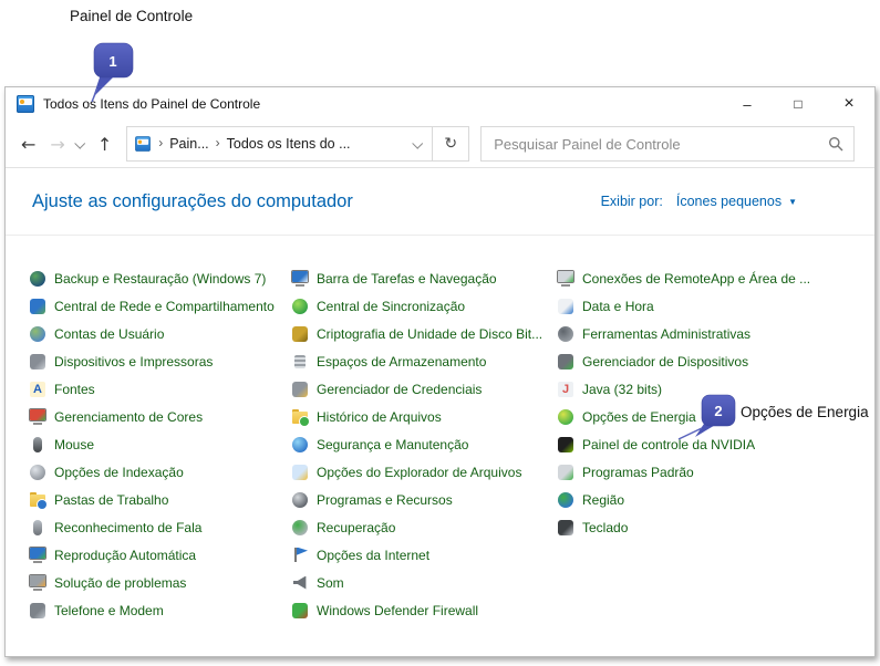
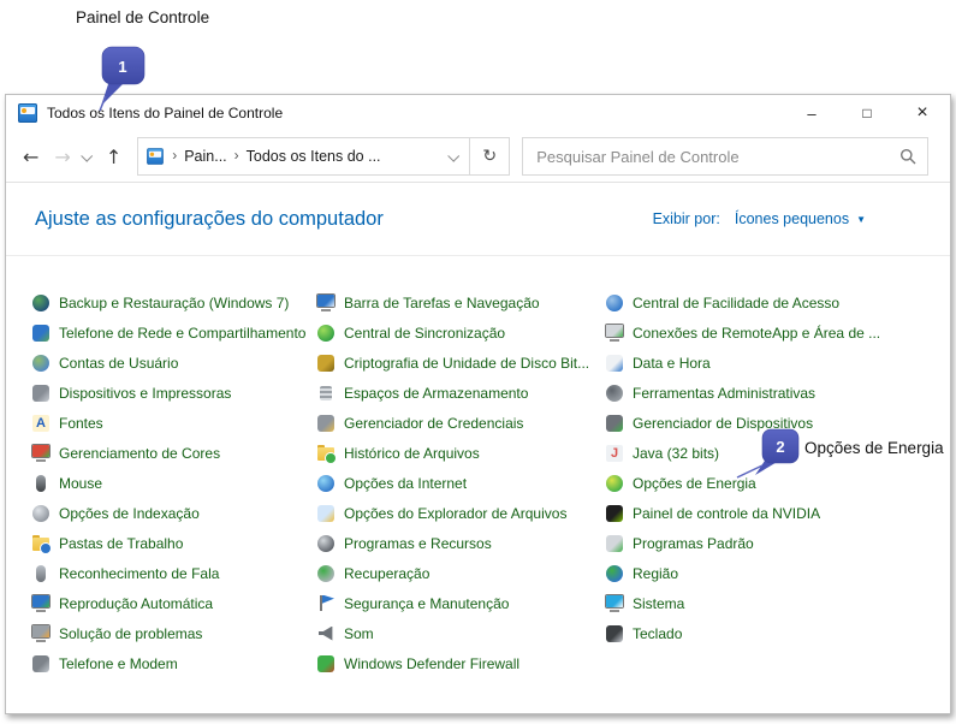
  Painel de Controle
  Opções de Energia
  Todos os Itens do Painel de Controle
  –
  □
  ×
  ←
  →
  ↑
  ›
  Pain...
  ›
  Todos os Itens do ...
  ↻
  Pesquisar Painel de Controle
  Ajuste as configurações do computador
  Exibir por:
  Ícones pequenos
  ▼
  Backup e Restauração (Windows 7)
- Central de Rede e Compartilhamento
+ Telefone de Rede e Compartilhamento
  Contas de Usuário
  Dispositivos e Impressoras
  A
  Fontes
  Gerenciamento de Cores
  Mouse
  Opções de Indexação
  Pastas de Trabalho
  Reconhecimento de Fala
  Reprodução Automática
  Solução de problemas
  Telefone e Modem
  Barra de Tarefas e Navegação
  Central de Sincronização
  Criptografia de Unidade de Disco Bit...
  Espaços de Armazenamento
  Gerenciador de Credenciais
  Histórico de Arquivos
- Segurança e Manutenção
+ Opções da Internet
  Opções do Explorador de Arquivos
  Programas e Recursos
  Recuperação
- Opções da Internet
+ Segurança e Manutenção
  Som
  Windows Defender Firewall
+ Central de Facilidade de Acesso
  Conexões de RemoteApp e Área de ...
  Data e Hora
  Ferramentas Administrativas
  Gerenciador de Dispositivos
  J
  Java (32 bits)
  Opções de Energia
  Painel de controle da NVIDIA
  Programas Padrão
  Região
+ Sistema
  Teclado
  1
  2
